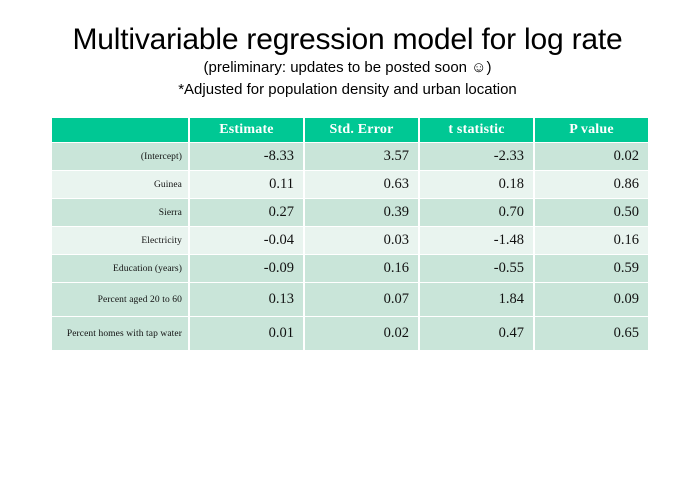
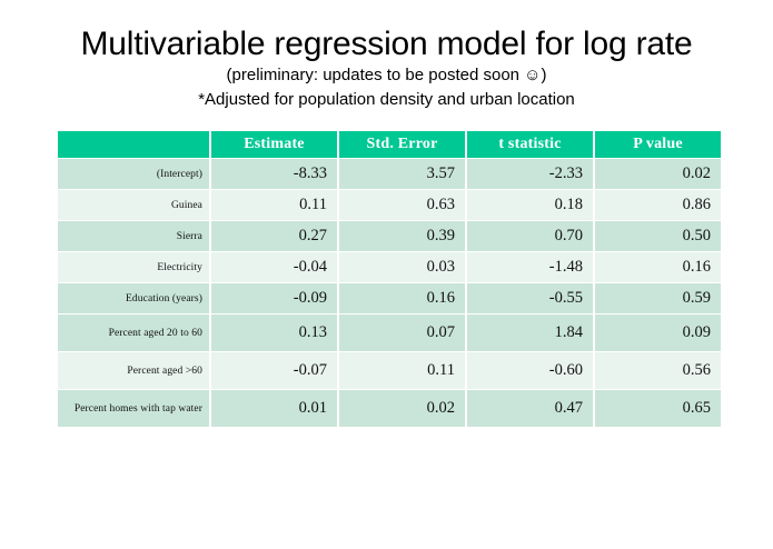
  Multivariable regression model for log rate
  (preliminary: updates to be posted soon ☺)
  *Adjusted for population density and urban location
  	Estimate	Std. Error	t statistic	P value
  (Intercept)	-8.33	3.57	-2.33	0.02
  Guinea	0.11	0.63	0.18	0.86
  Sierra	0.27	0.39	0.70	0.50
  Electricity	-0.04	0.03	-1.48	0.16
  Education (years)	-0.09	0.16	-0.55	0.59
  Percent aged 20 to 60	0.13	0.07	1.84	0.09
+ Percent aged >60	-0.07	0.11	-0.60	0.56
  Percent homes with tap water	0.01	0.02	0.47	0.65
